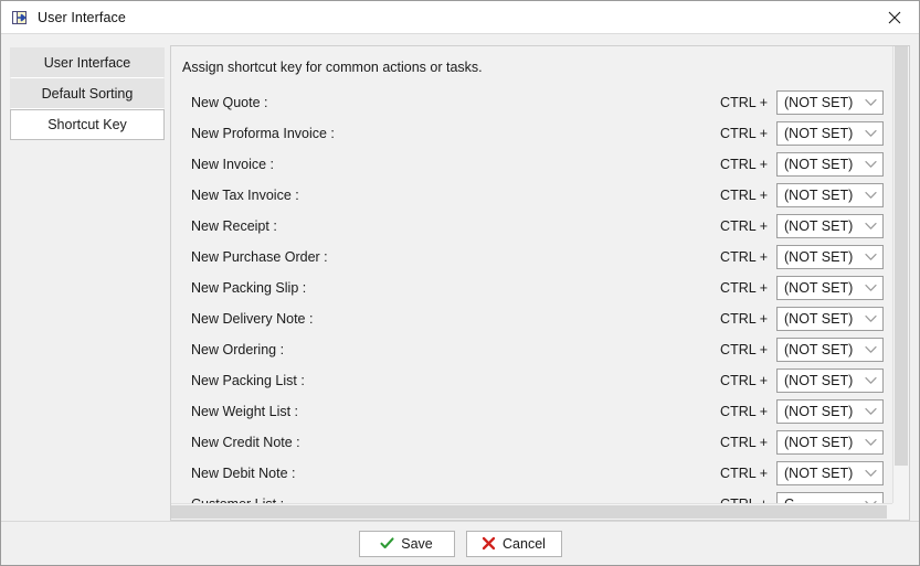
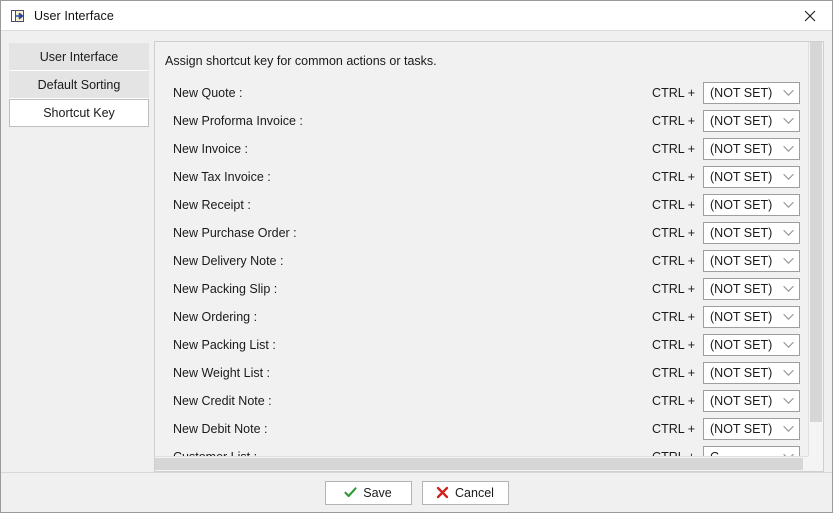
  User Interface
  User Interface
  Default Sorting
  Shortcut Key
  Assign shortcut key for common actions or tasks.
  New Quote :
  CTRL +
  (NOT SET)
  New Proforma Invoice :
  CTRL +
  (NOT SET)
  New Invoice :
  CTRL +
  (NOT SET)
  New Tax Invoice :
  CTRL +
  (NOT SET)
  New Receipt :
  CTRL +
  (NOT SET)
  New Purchase Order :
  CTRL +
  (NOT SET)
- New Packing Slip :
+ New Delivery Note :
  CTRL +
  (NOT SET)
- New Delivery Note :
+ New Packing Slip :
  CTRL +
  (NOT SET)
  New Ordering :
  CTRL +
  (NOT SET)
  New Packing List :
  CTRL +
  (NOT SET)
  New Weight List :
  CTRL +
  (NOT SET)
  New Credit Note :
  CTRL +
  (NOT SET)
  New Debit Note :
  CTRL +
  (NOT SET)
  Save
  Cancel
